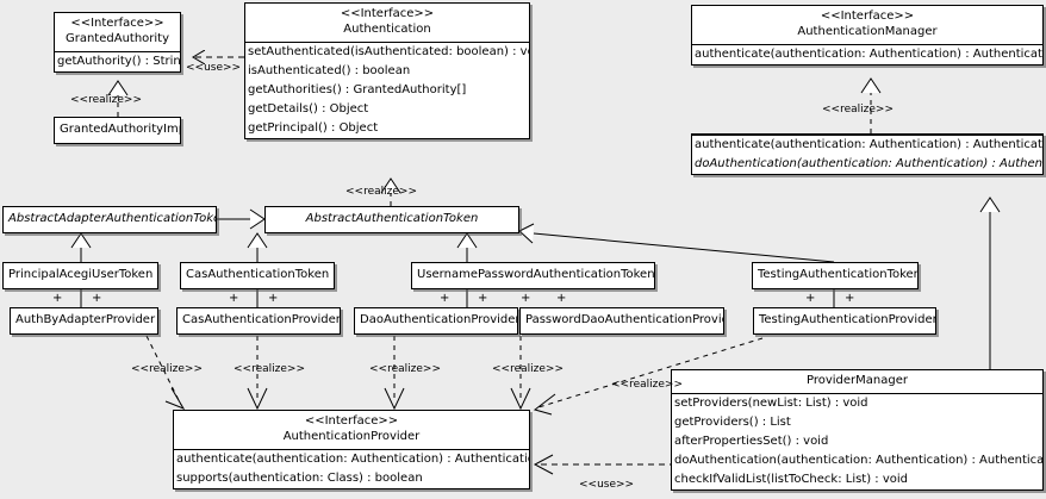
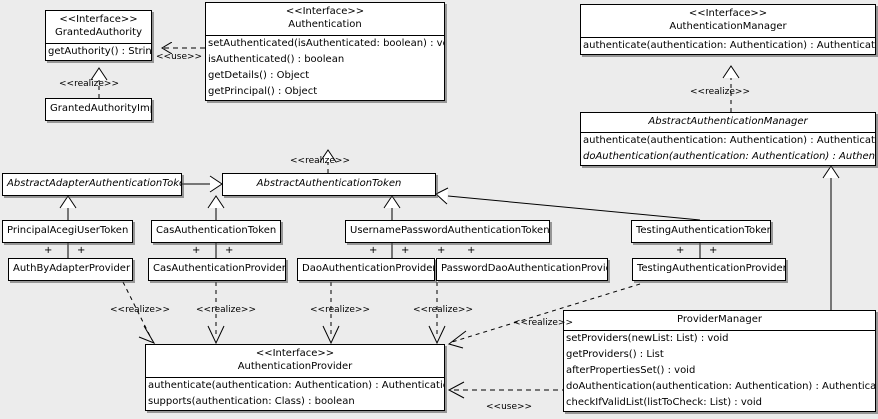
  <<Interface>>
  GrantedAuthority
  getAuthority() : Strin
  GrantedAuthorityIm
  <<Interface>>
  Authentication
  setAuthenticated(isAuthenticated: boolean) : v
  isAuthenticated() : boolean
- getAuthorities() : GrantedAuthority[]
  getDetails() : Object
  getPrincipal() : Object
  <<Interface>>
  AuthenticationManager
  authenticate(authentication: Authentication) : Authenticat
+ AbstractAuthenticationManager
  authenticate(authentication: Authentication) : Authenticat
  doAuthentication(authentication: Authentication) : Authen
  AbstractAdapterAuthenticationTok
  AbstractAuthenticationToken
  PrincipalAcegiUserToken
  CasAuthenticationToken
  UsernamePasswordAuthenticationToken
  TestingAuthenticationToken
  AuthByAdapterProvider
  CasAuthenticationProvider
  DaoAuthenticationProvide
  PasswordDaoAuthenticationProvi
  TestingAuthenticationProvider
  <<Interface>>
  AuthenticationProvider
  authenticate(authentication: Authentication) : Authenticati
  supports(authentication: Class) : boolean
  ProviderManager
  setProviders(newList: List) : void
  getProviders() : List
  afterPropertiesSet() : void
  doAuthentication(authentication: Authentication) : Authentica
  checkIfValidList(listToCheck: List) : void
  <<use>>
  <<realize>>
  <<realize>>
  <<realize>>
  <<realize>>
  <<realize>>
  <<realize>>
  <<realize>>
  <<realize>>
  <<use>>
  +
  +
  +
  +
  +
  +
  +
  +
  +
  +
